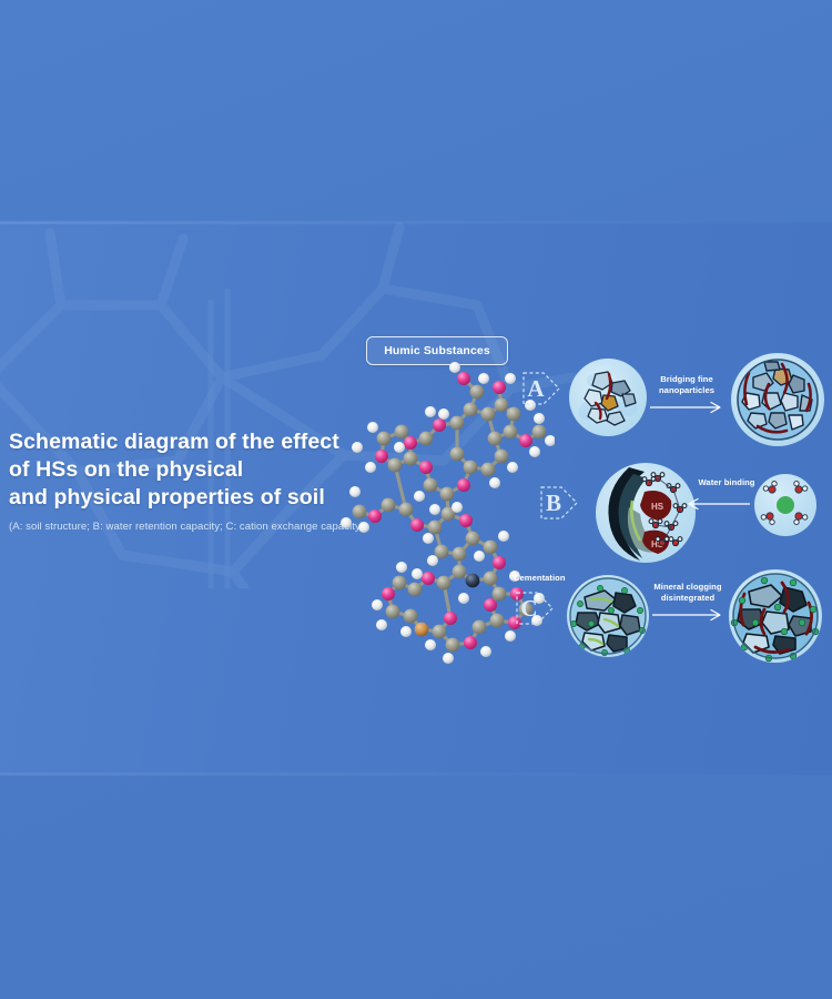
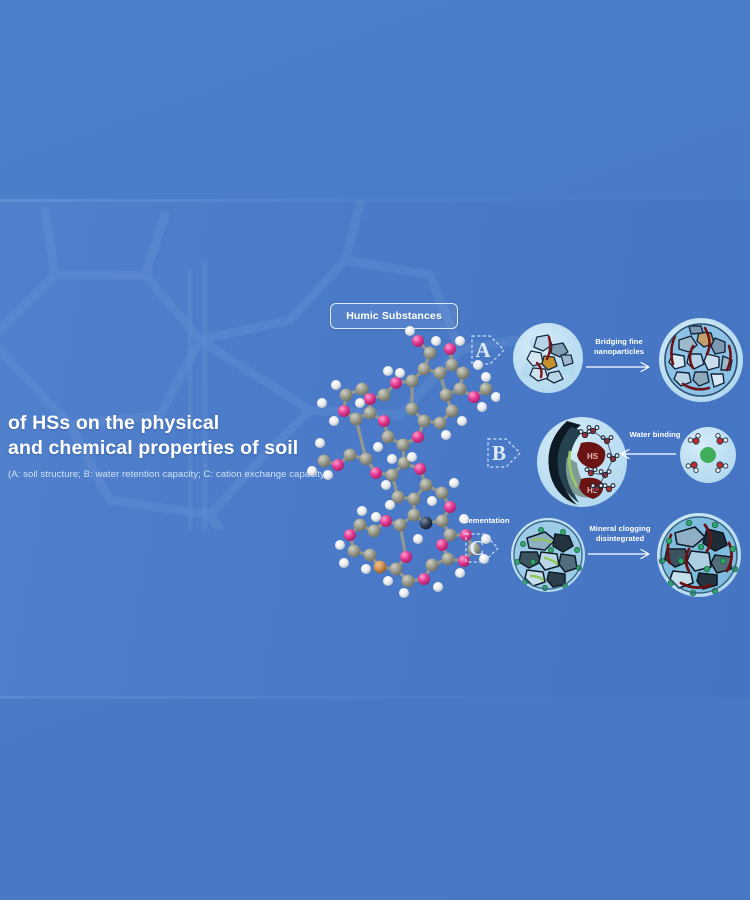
- Schematic diagram of the effect
  of HSs on the physical
- and physical properties of soil
+ and chemical properties of soil
  (A: soil structure; B: water retention capacity; C: cation exchange capaity
  Humic Substances
  A
  Bridging fine
  nanoparticles
  B
  HS
  Water binding
  Cementation
  C
  Mineral clogging
  disintegrated
